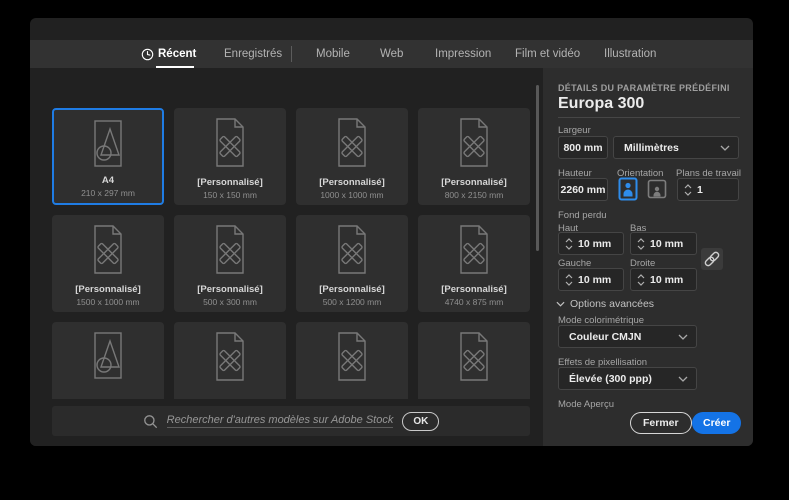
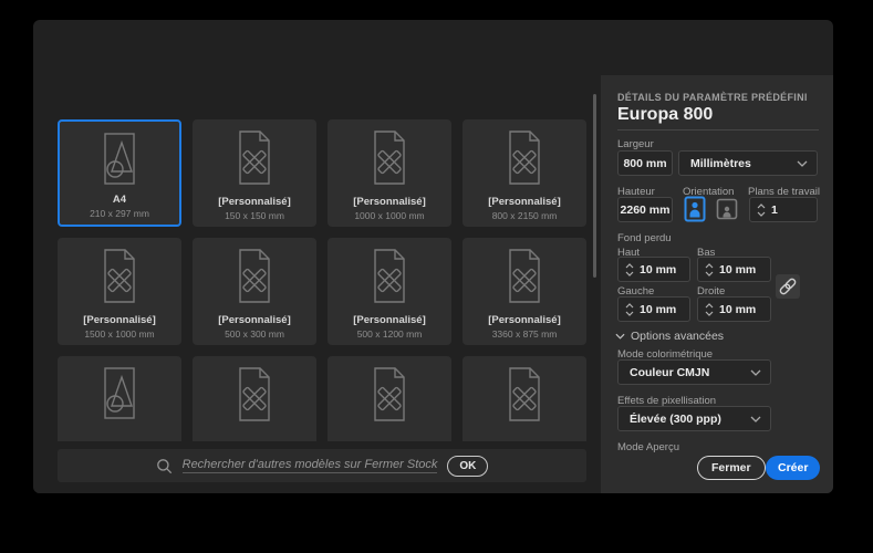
- Récent
- Enregistrés
- Mobile
- Web
- Impression
- Film et vidéo
- Illustration
  A4
  210 x 297 mm
  [Personnalisé]
  150 x 150 mm
  [Personnalisé]
  1000 x 1000 mm
  [Personnalisé]
  800 x 2150 mm
  [Personnalisé]
  1500 x 1000 mm
  [Personnalisé]
  500 x 300 mm
  [Personnalisé]
  500 x 1200 mm
  [Personnalisé]
- 4740 x 875 mm
+ 3360 x 875 mm
- Rechercher d'autres modèles sur Adobe Stock
+ Rechercher d'autres modèles sur Fermer Stock
  OK
  DÉTAILS DU PARAMÈTRE PRÉDÉFINI
- Europa 300
+ Europa 800
  Largeur
  800 mm
  Millimètres
  Hauteur
  Orientation
  Plans de travail
  2260 mm
  1
  Fond perdu
  Haut
  Bas
  10 mm
  10 mm
  Gauche
  Droite
  10 mm
  10 mm
  Options avancées
  Mode colorimétrique
  Couleur CMJN
  Effets de pixellisation
  Élevée (300 ppp)
  Mode Aperçu
  Fermer
  Créer
